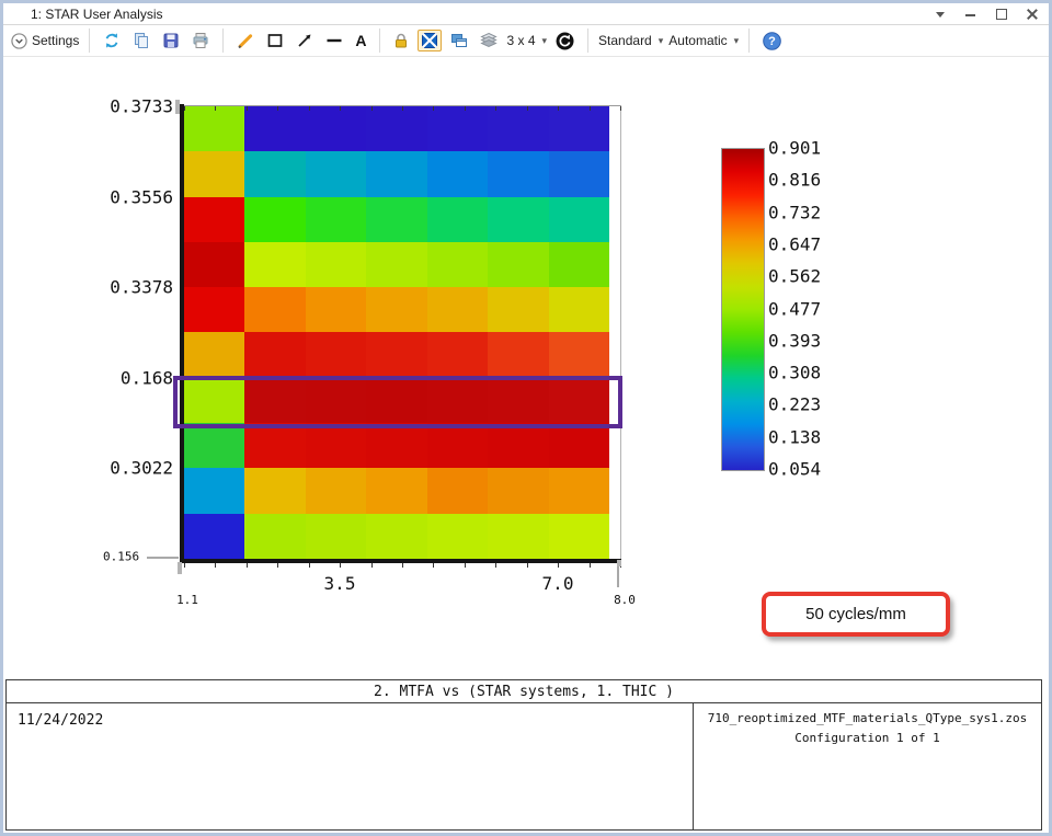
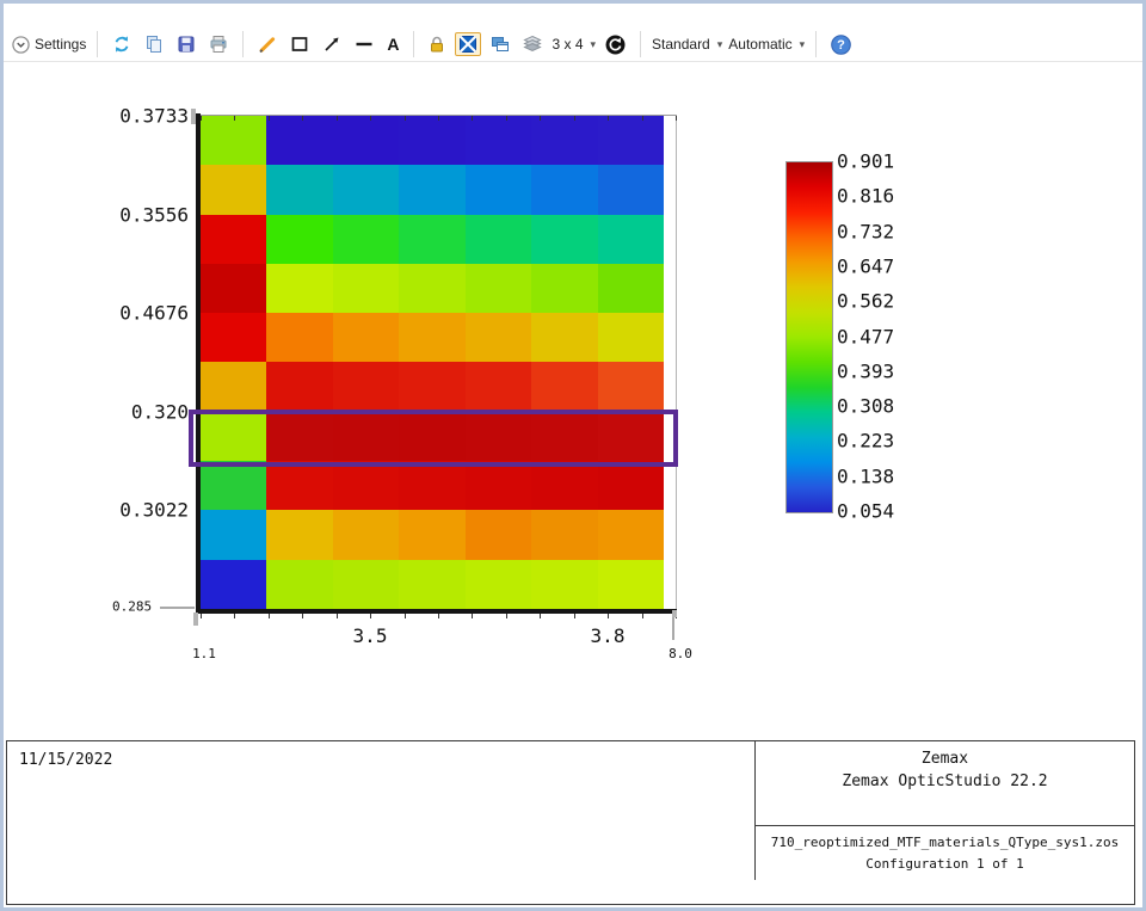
- 1: STAR User Analysis
  Settings
  A
  3 x 4
  ▾
  Standard
  ▾
  Automatic
  ▾
  ?
  0.3733
  0.3556
- 0.3378
+ 0.4676
- 0.168
+ 0.320
  0.3022
- 0.156
+ 0.285
  3.5
- 7.0
+ 3.8
  1.1
  8.0
  0.901
  0.816
  0.732
  0.647
  0.562
  0.477
  0.393
  0.308
  0.223
  0.138
  0.054
- 50 cycles/mm
- 2. MTFA vs (STAR systems, 1. THIC )
- 11/24/2022
+ 11/15/2022
+ Zemax
+ Zemax OpticStudio 22.2
  710_reoptimized_MTF_materials_QType_sys1.zos
  Configuration 1 of 1
